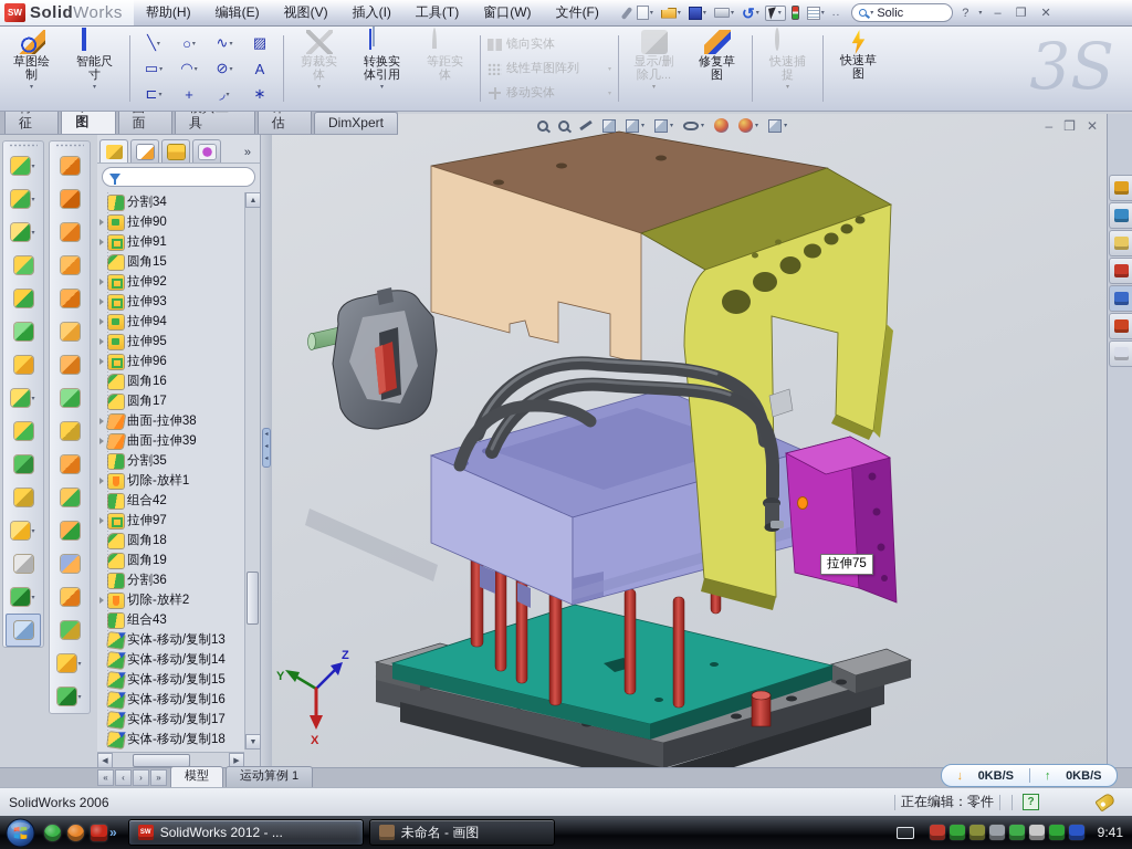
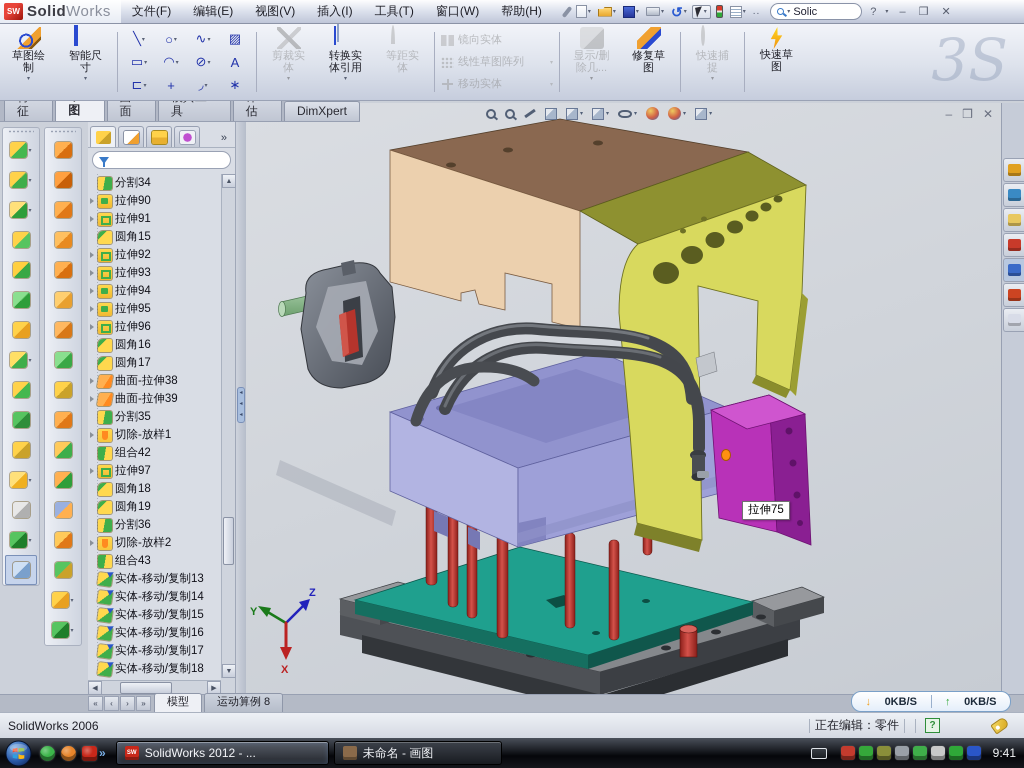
  SW
  SolidWorks
- 帮助(H)
+ 文件(F)
  编辑(E)
  视图(V)
  插入(I)
  工具(T)
  窗口(W)
- 文件(F)
+ 帮助(H)
  ↺
  ..
  Solic
  ?
  –
  ❒
  ✕
  3S
  草图绘
  制
  智能尺
  寸
  ╲
  ○
  ∿
  ▨
  ▭
  ◠
  ⊘
  A
  ⊏
  +
  ◞
  ∗
  剪裁实
  体
  转换实
  体引用
  等距实
  体
  镜向实体
  线性草图阵列
  移动实体
  显示/删
  除几...
  修复草
  图
  快速捕
  捉
  快速草
  图
  DimXpert
  »
  分割34
  拉伸90
  拉伸91
  圆角15
  拉伸92
  拉伸93
  拉伸94
  拉伸95
  拉伸96
  圆角16
  圆角17
  曲面-拉伸38
  曲面-拉伸39
  分割35
  切除-放样1
  组合42
  拉伸97
  圆角18
  圆角19
  分割36
  切除-放样2
  组合43
  实体-移动/复制13
  实体-移动/复制14
  实体-移动/复制15
  实体-移动/复制16
  实体-移动/复制17
  实体-移动/复制18
  Y
  Z
  X
  –
  ❒
  ✕
  拉伸75
  ↓
  0KB/S
  ↑
  0KB/S
  «
  ‹
  ›
  »
  模型
- 运动算例 1
+ 运动算例 8
  SolidWorks 2006
  正在编辑：零件
  ?
  »
  SolidWorks 2012 - ...
  未命名 - 画图
  9:41
